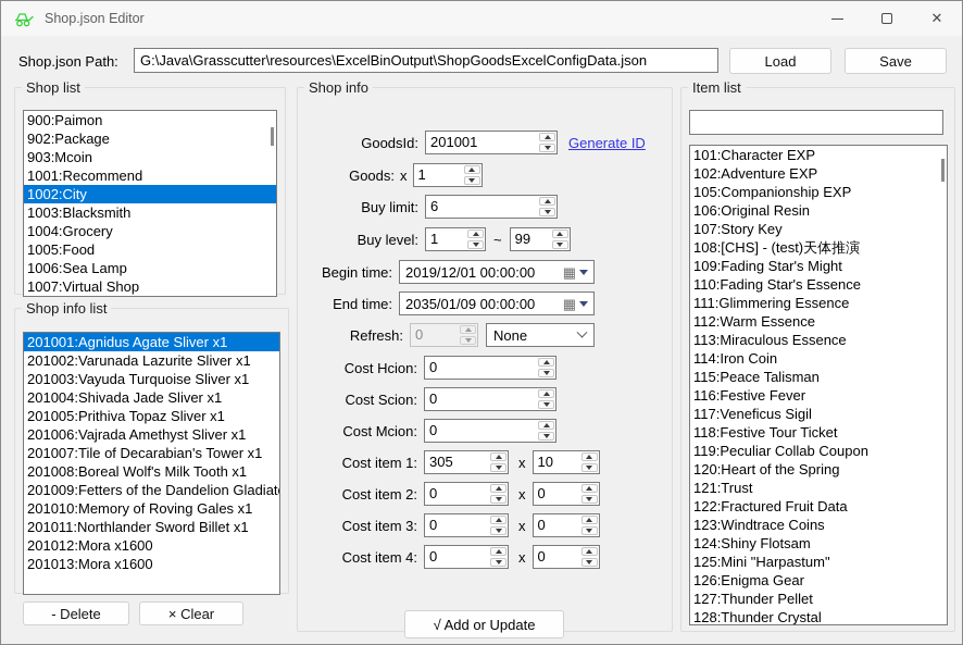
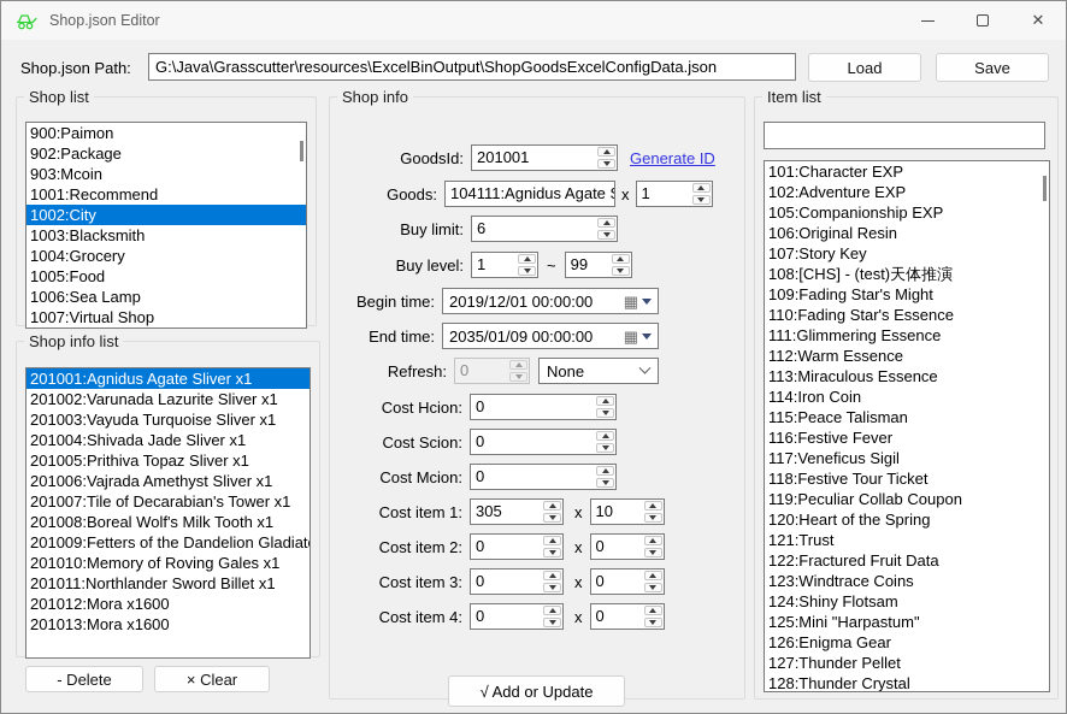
  Shop.json Editor
  ✕
  Shop.json Path:
  G:\Java\Grasscutter\resources\ExcelBinOutput\ShopGoodsExcelConfigData.json
  Load
  Save
  Shop list
  900:Paimon
  902:Package
  903:Mcoin
  1001:Recommend
  1002:City
  1003:Blacksmith
  1004:Grocery
  1005:Food
  1006:Sea Lamp
  1007:Virtual Shop
  Shop info list
  201001:Agnidus Agate Sliver x1
  201002:Varunada Lazurite Sliver x1
  201003:Vayuda Turquoise Sliver x1
  201004:Shivada Jade Sliver x1
  201005:Prithiva Topaz Sliver x1
  201006:Vajrada Amethyst Sliver x1
  201007:Tile of Decarabian's Tower x1
  201008:Boreal Wolf's Milk Tooth x1
  201009:Fetters of the Dandelion Gladiat
  201010:Memory of Roving Gales x1
  201011:Northlander Sword Billet x1
  201012:Mora x1600
  201013:Mora x1600
  - Delete
  × Clear
  Shop info
  GoodsId:
  201001
  Generate ID
  Goods:
+ 104111:Agnidus Agate S
  x
  1
  Buy limit:
  6
  Buy level:
  1
  ~
  99
  Begin time:
  2019/12/01 00:00:00
  ▦
  End time:
  2035/01/09 00:00:00
  ▦
  Refresh:
  0
  None
  Cost Hcion:
  0
  Cost Scion:
  0
  Cost Mcion:
  0
  Cost item 1:
  305
  x
  10
  Cost item 2:
  0
  x
  0
  Cost item 3:
  0
  x
  0
  Cost item 4:
  0
  x
  0
  √ Add or Update
  Item list
  101:Character EXP
  102:Adventure EXP
  105:Companionship EXP
  106:Original Resin
  107:Story Key
  108:[CHS] - (test)天体推演
  109:Fading Star's Might
  110:Fading Star's Essence
  111:Glimmering Essence
  112:Warm Essence
  113:Miraculous Essence
  114:Iron Coin
  115:Peace Talisman
  116:Festive Fever
  117:Veneficus Sigil
  118:Festive Tour Ticket
  119:Peculiar Collab Coupon
  120:Heart of the Spring
  121:Trust
  122:Fractured Fruit Data
  123:Windtrace Coins
  124:Shiny Flotsam
  125:Mini "Harpastum"
  126:Enigma Gear
  127:Thunder Pellet
  128:Thunder Crystal
